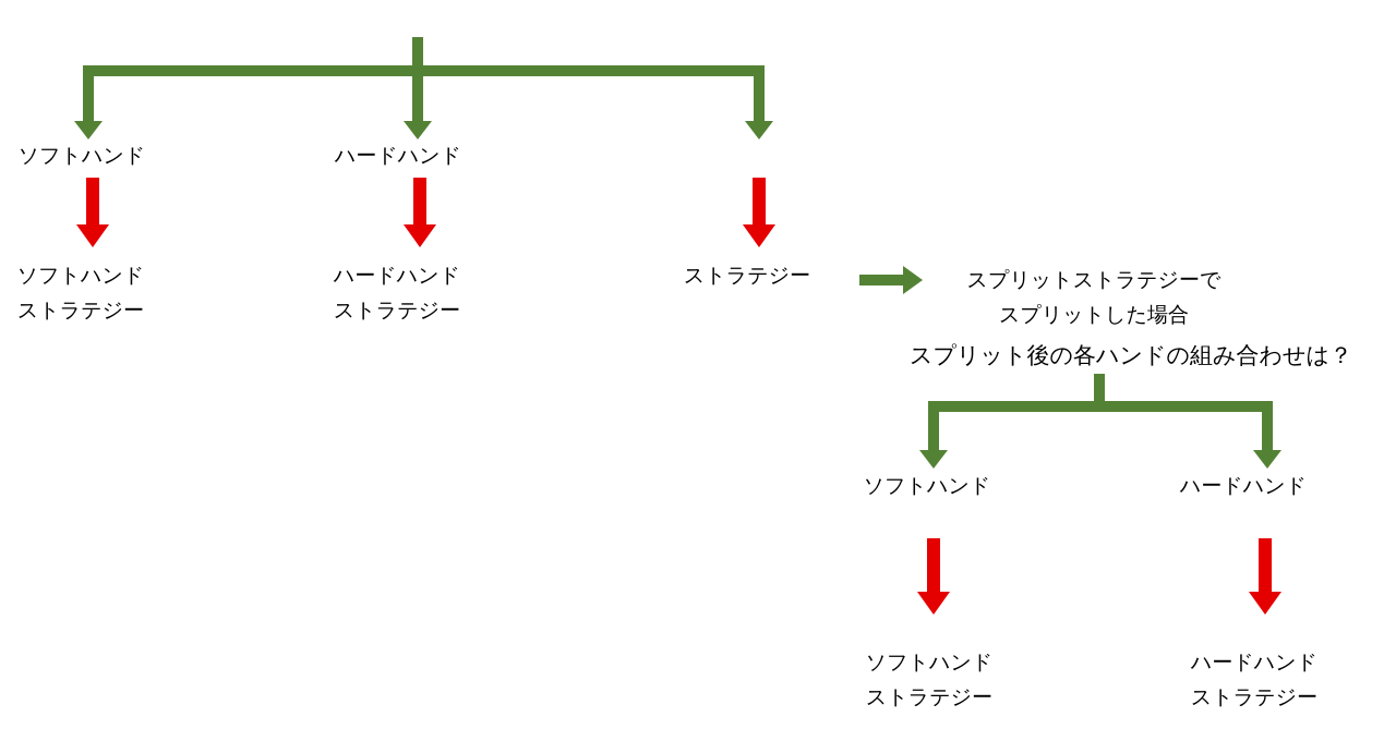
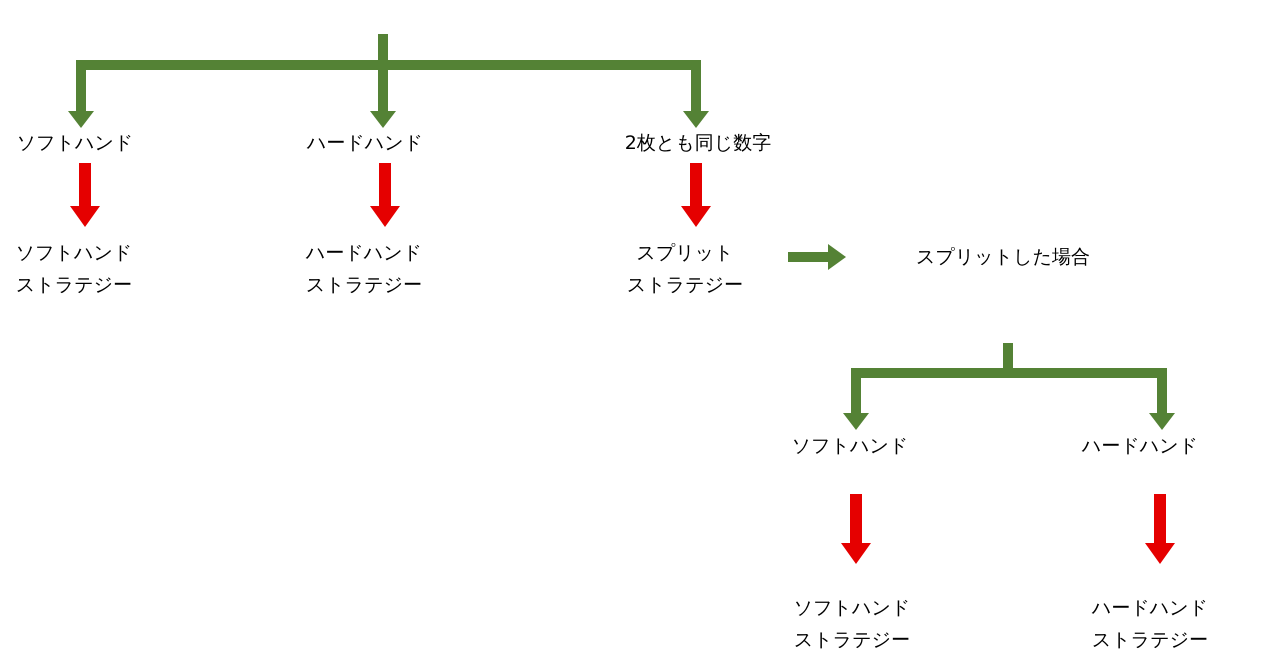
  ソフトハンド
  ハードハンド
+ 2枚とも同じ数字
  ソフトハンド
  ストラテジー
  ハードハンド
  ストラテジー
+ スプリット
  ストラテジー
- スプリットストラテジーで
  スプリットした場合
- スプリット後の各ハンドの組み合わせは？
  ソフトハンド
  ハードハンド
  ソフトハンド
  ストラテジー
  ハードハンド
  ストラテジー
